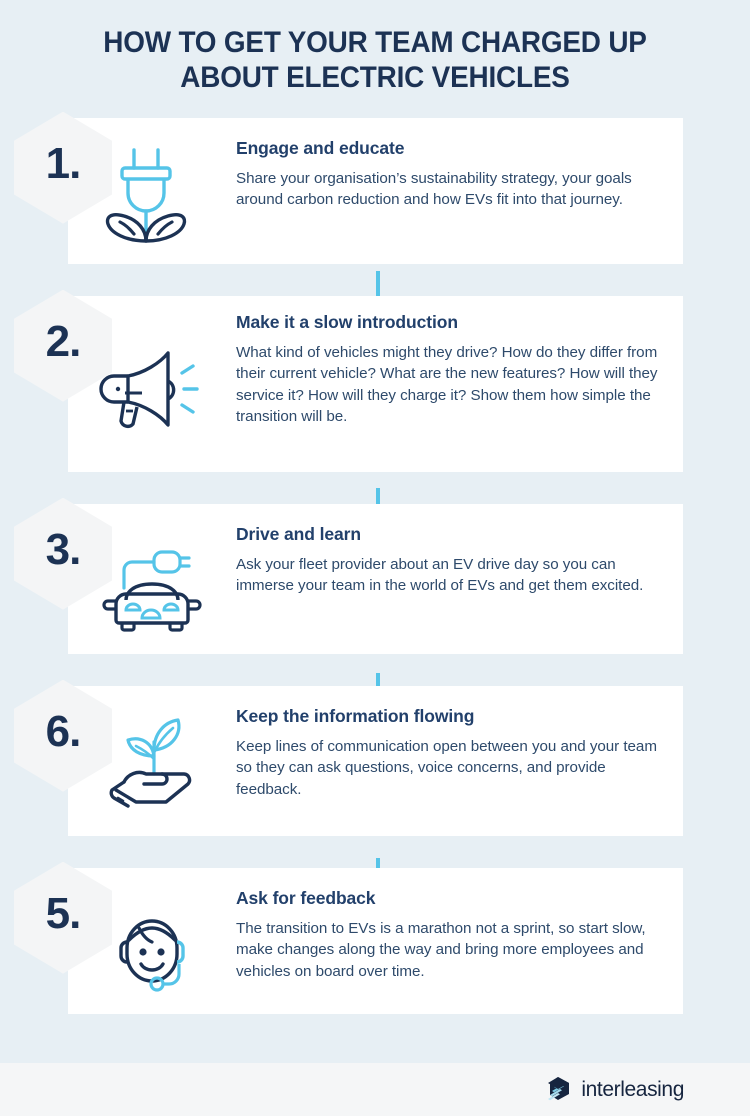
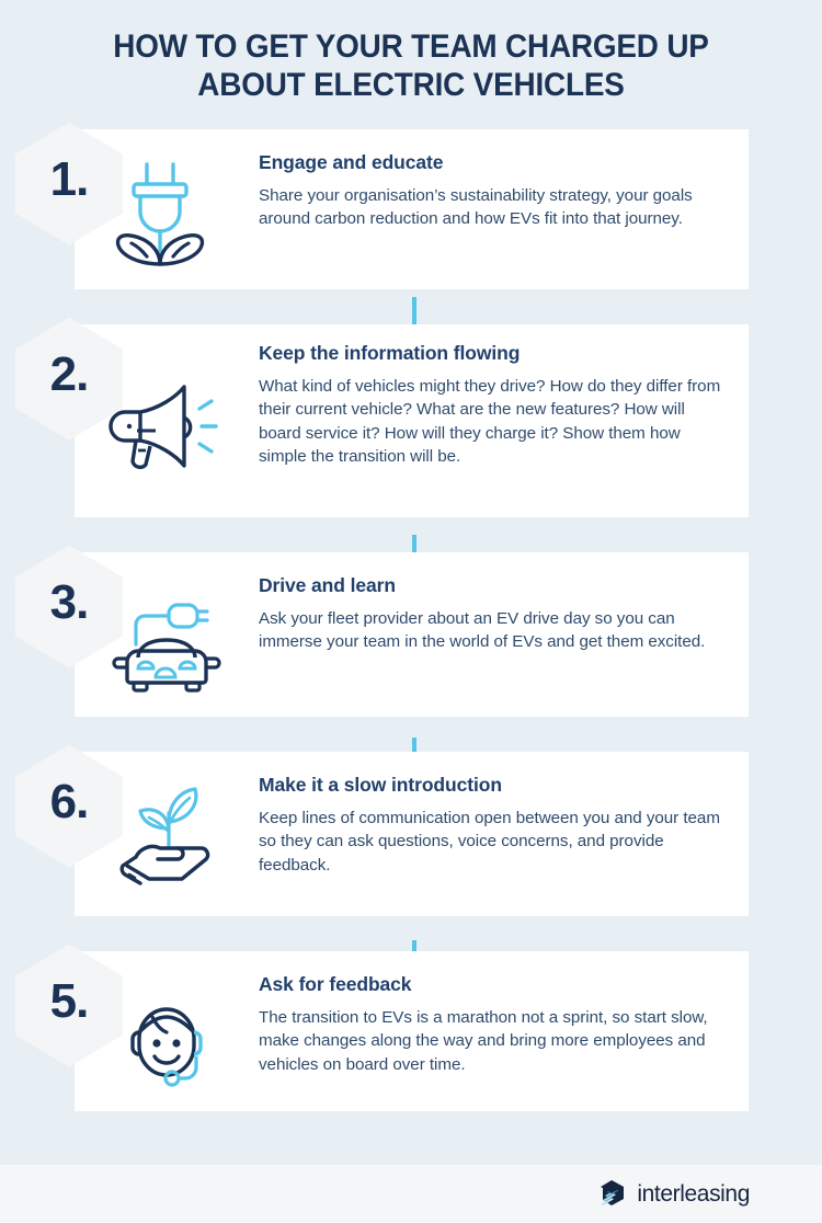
  HOW TO GET YOUR TEAM CHARGED UP
  ABOUT ELECTRIC VEHICLES
  1.
  Engage and educate
  Share your organisation’s sustainability strategy, your goals around carbon reduction and how EVs fit into that journey.
  2.
- Make it a slow introduction
+ Keep the information flowing
- What kind of vehicles might they drive? How do they differ from their current vehicle? What are the new features? How will they service it? How will they charge it? Show them how simple the transition will be.
+ What kind of vehicles might they drive? How do they differ from their current vehicle? What are the new features? How will board service it? How will they charge it? Show them how simple the transition will be.
  3.
  Drive and learn
  Ask your fleet provider about an EV drive day so you can immerse your team in the world of EVs and get them excited.
  6.
- Keep the information flowing
+ Make it a slow introduction
  Keep lines of communication open between you and your team so they can ask questions, voice concerns, and provide feedback.
  5.
  Ask for feedback
  The transition to EVs is a marathon not a sprint, so start slow, make changes along the way and bring more employees and vehicles on board over time.
  interleasing
